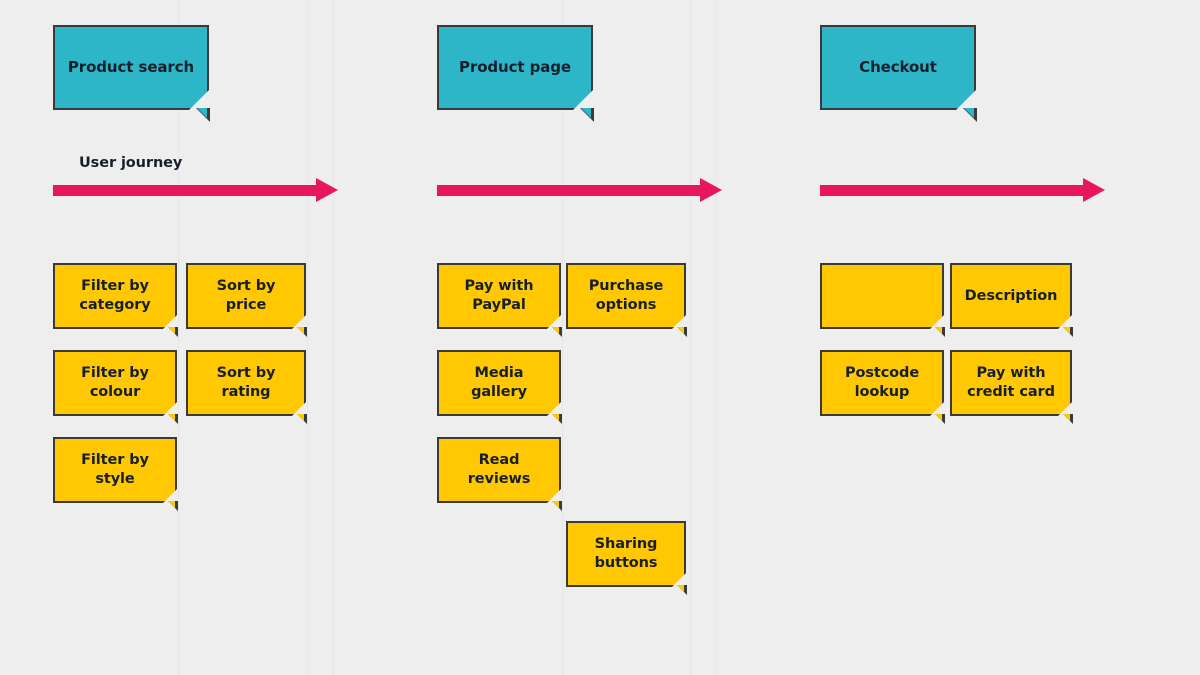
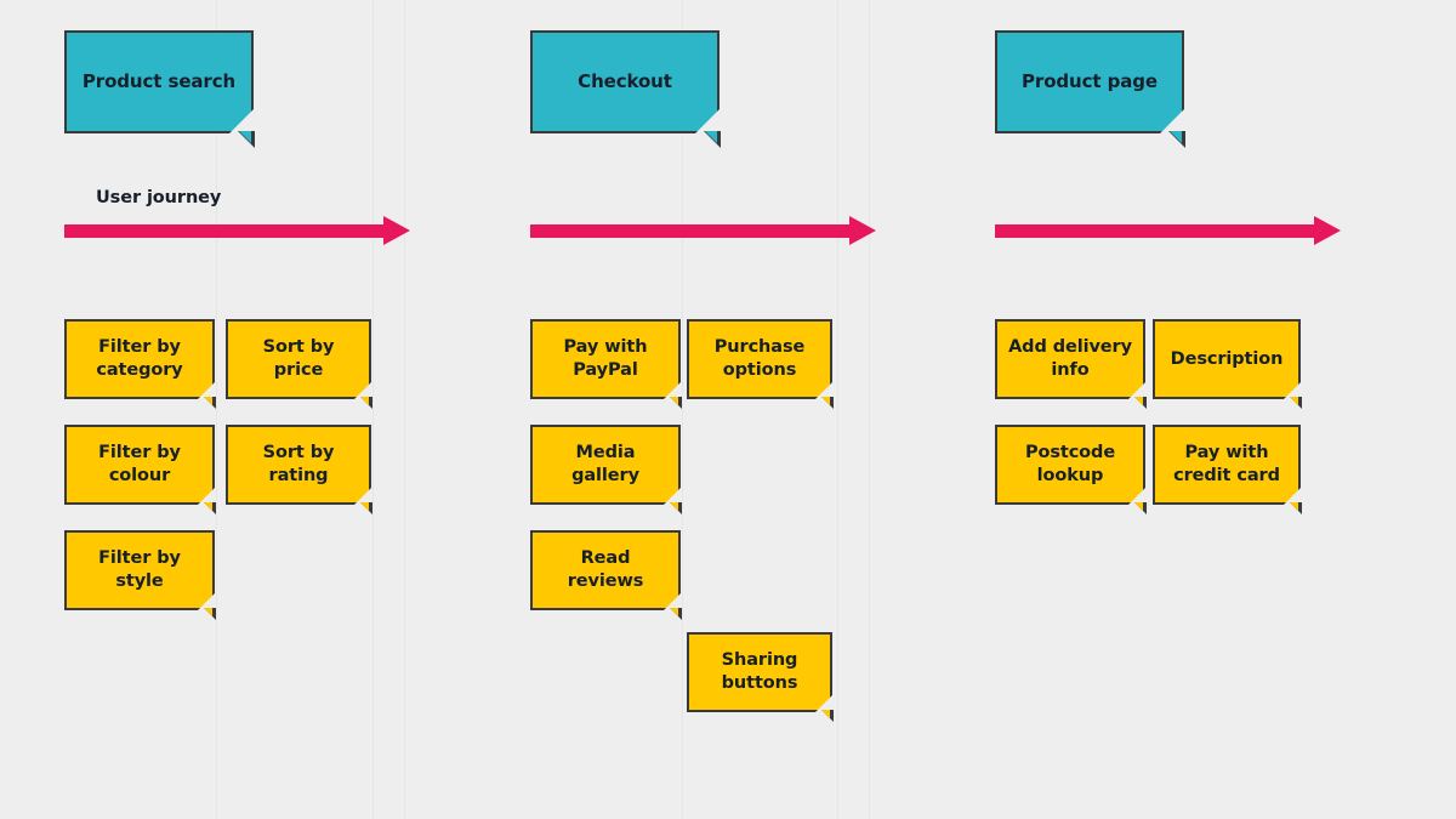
  Product search
  User journey
  Filter by category
  Sort by price
  Filter by colour
  Sort by rating
  Filter by style
- Product page
+ Checkout
  Pay with PayPal
  Purchase options
  Media gallery
  Read reviews
  Sharing buttons
- Checkout
+ Product page
+ Add delivery info
  Description
  Postcode lookup
  Pay with credit card
